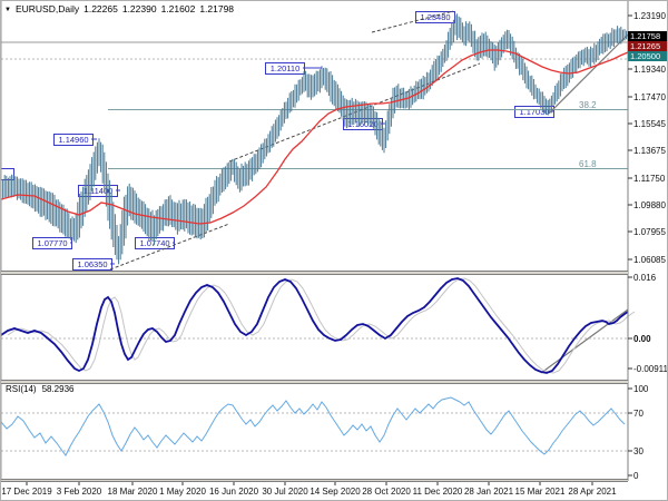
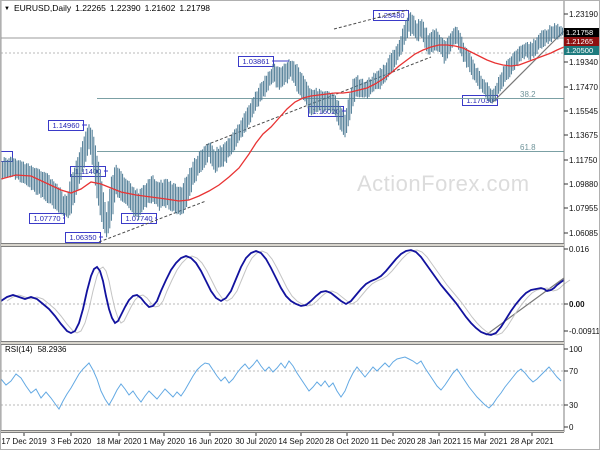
+ ActionForex.com
  EURUSD,Daily 1.22265 1.22390 1.21602 1.21798
  RSI(14) 58.2936
  1.23480
- 1.20110
+ 1.03861
  1.17030
  1.14960
  1.140
  1.07770
  1.07740
  1.06350
  1.23190
  1.19340
  1.17470
  1.15545
  1.13675
  1.11750
  1.09880
  1.07955
  1.06085
  0.016
  0.00
  -0.00911
  100
  70
  30
  0
  17 Dec 2019
  3 Feb 2020
  18 Mar 2020
  1 May 2020
  16 Jun 2020
  30 Jul 2020
  14 Sep 2020
  28 Oct 2020
  11 Dec 2020
  28 Jan 2021
  15 Mar 2021
  28 Apr 2021
  38.2
  61.8
  1.21758
  1.21265
  1.20500
